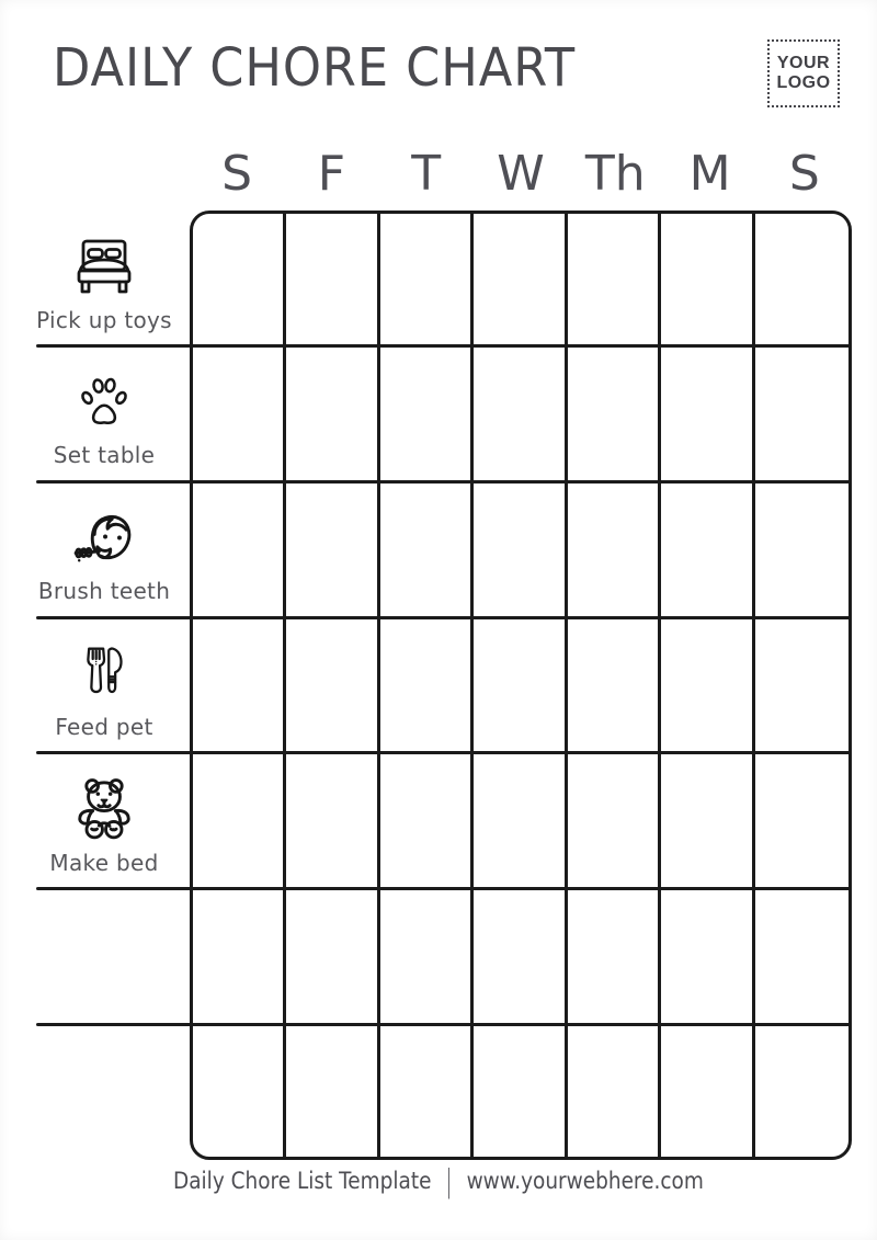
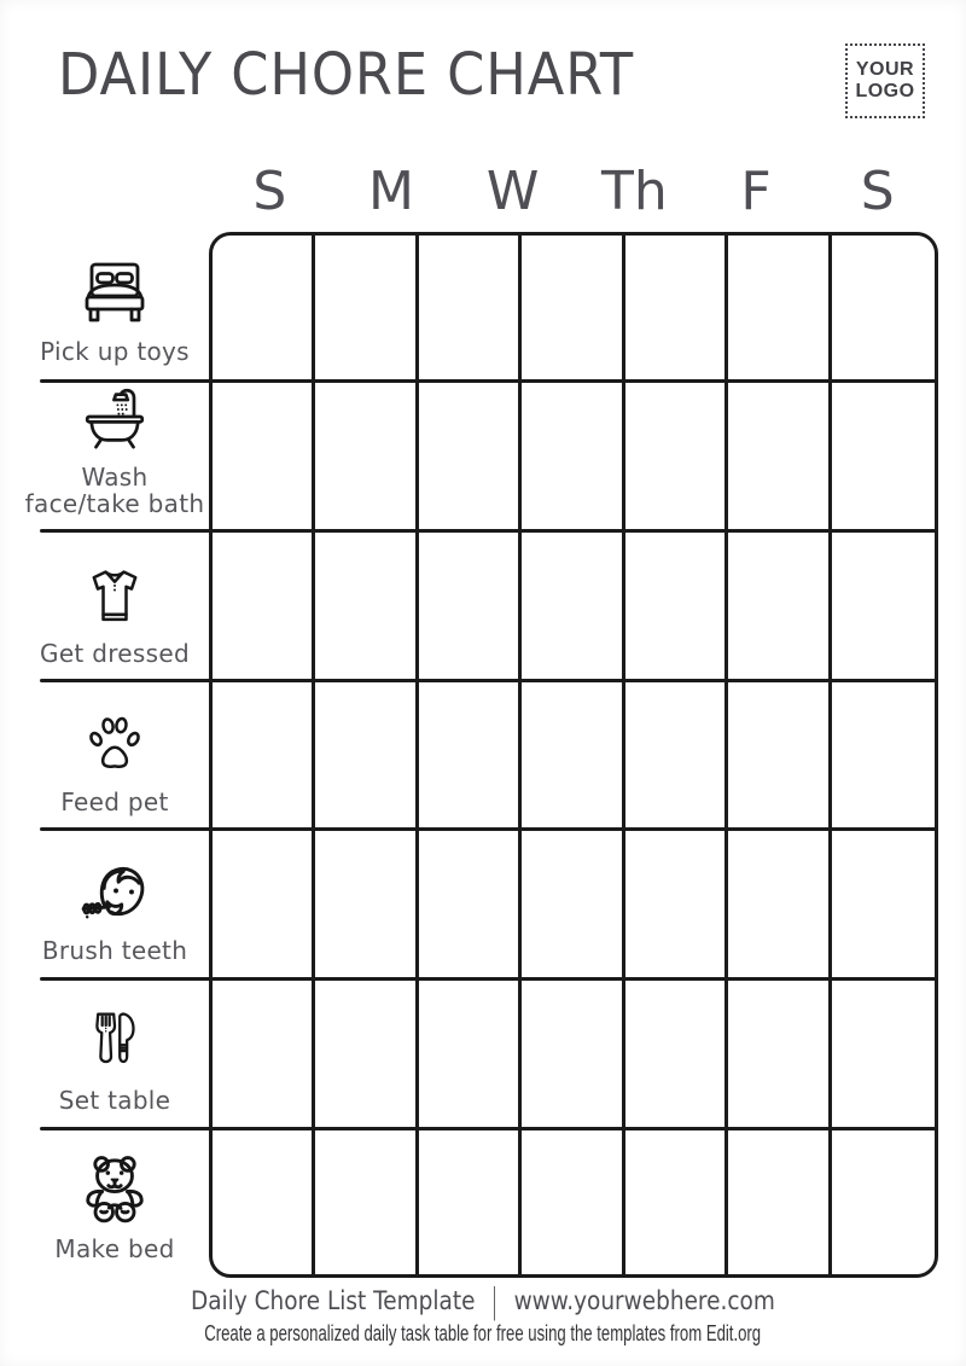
  DAILY CHORE CHART
  YOUR
  LOGO
  S
- F
+ M
- T
  W
  Th
- M
+ F
  S
  Pick up toys
+ Wash
+ face/take bath
+ Get dressed
- Set table
+ Feed pet
  Brush teeth
- Feed pet
+ Set table
  Make bed
  Daily Chore List Template | www.yourwebhere.com
+ Create a personalized daily task table for free using the templates from Edit.org
